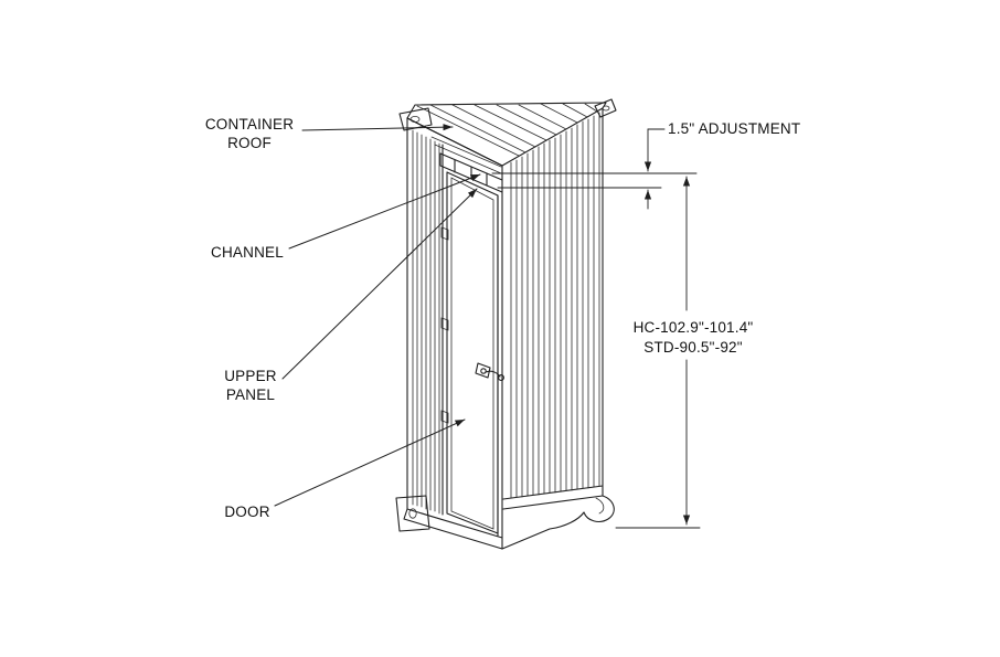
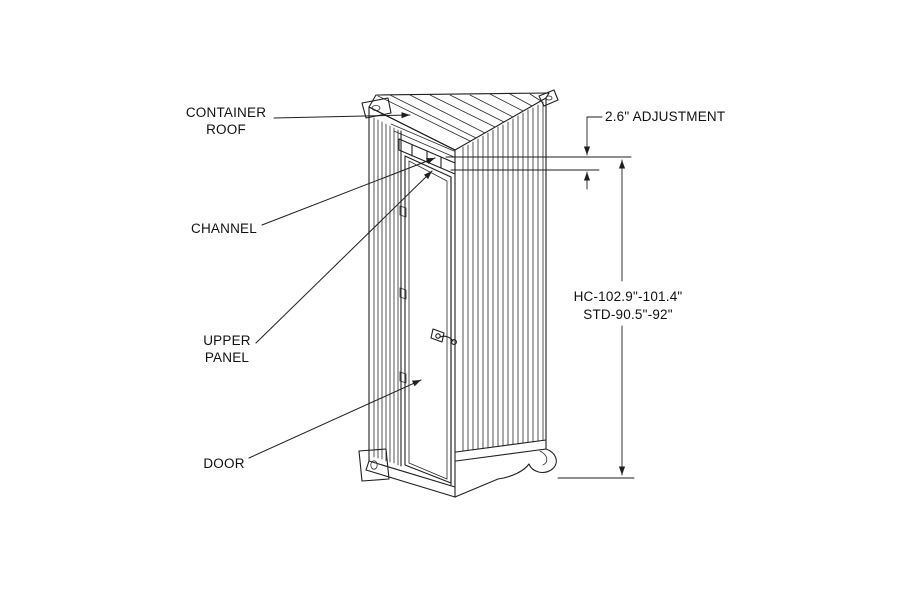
  CONTAINER
  ROOF
  CHANNEL
  UPPER
  PANEL
  DOOR
- 1.5" ADJUSTMENT
+ 2.6" ADJUSTMENT
  HC-102.9"-101.4"
  STD-90.5"-92"
